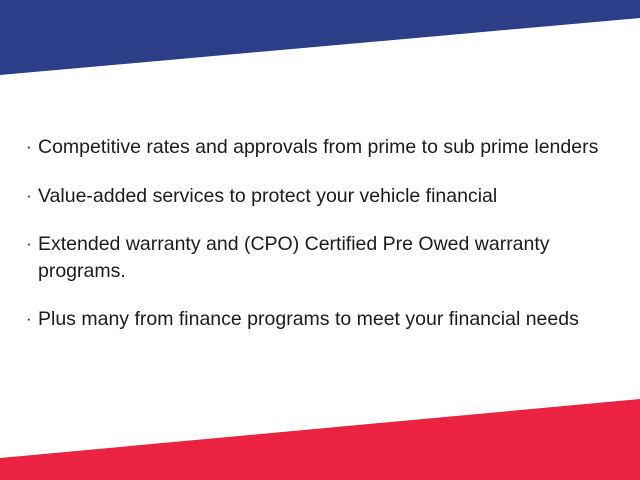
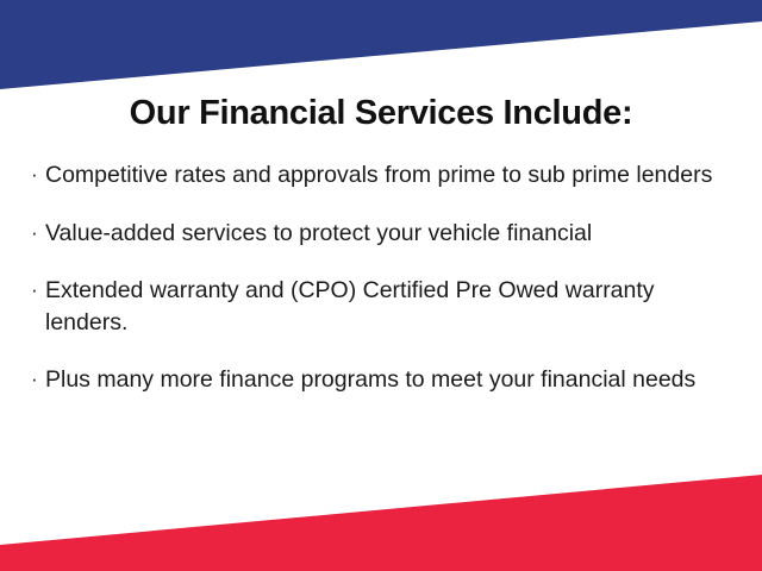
+ Our Financial Services Include:
  ·
  Competitive rates and approvals from prime to sub prime lenders
  ·
  Value-added services to protect your vehicle financial
  ·
- Extended warranty and (CPO) Certified Pre Owed warranty programs.
+ Extended warranty and (CPO) Certified Pre Owed warranty lenders.
  ·
- Plus many from finance programs to meet your financial needs
+ Plus many more finance programs to meet your financial needs
